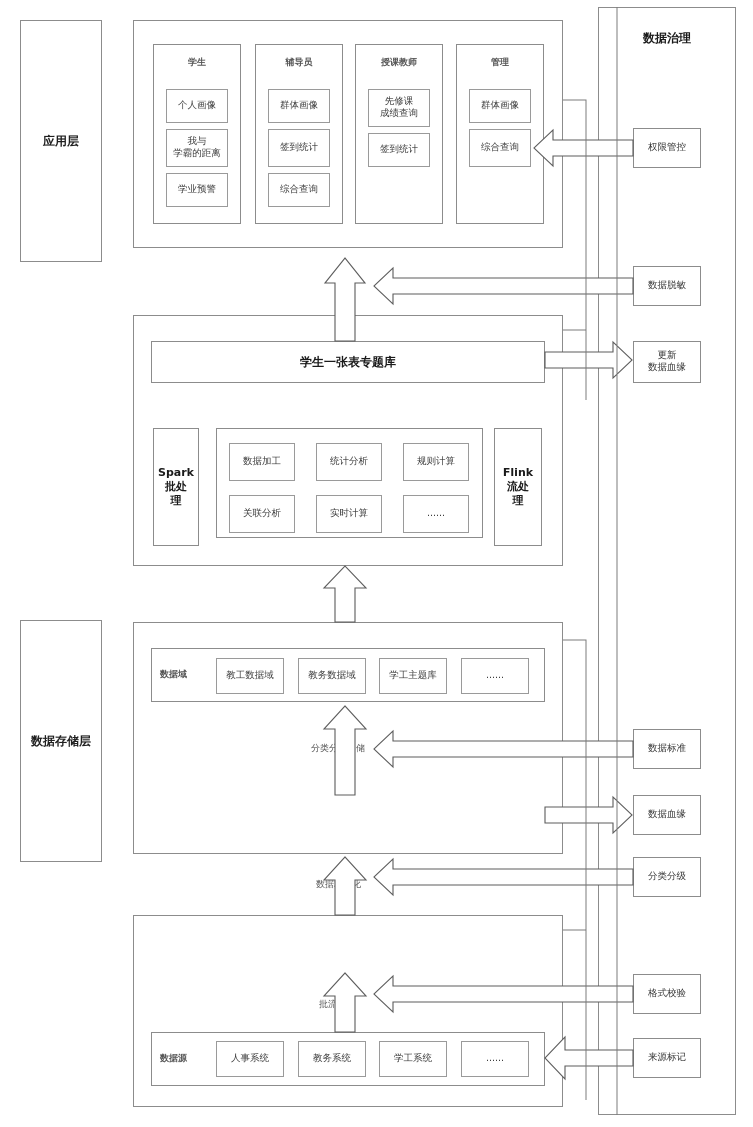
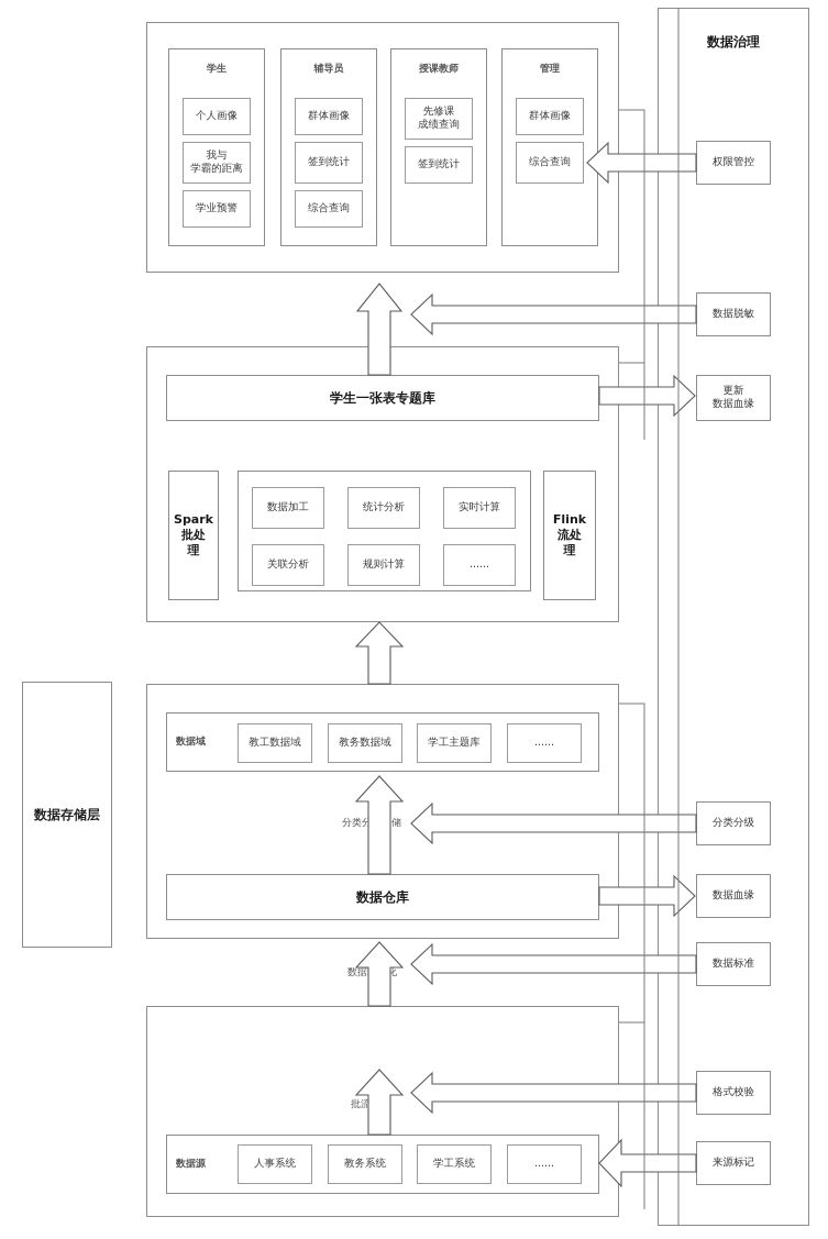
- 应用层
  数据存储层
  学生
  个人画像
  我与
  学霸的距离
  学业预警
  辅导员
  群体画像
  签到统计
  综合查询
  授课教师
  先修课
  成绩查询
  签到统计
  管理
  群体画像
  综合查询
  学生一张表专题库
  Spark
  批处
  理
  数据加工
  统计分析
- 规则计算
+ 实时计算
  关联分析
- 实时计算
+ 规则计算
  ......
  Flink
  流处
  理
  数据域
  教工数据域
  教务数据域
  学工主题库
  ......
+ 数据仓库
  数据源
  人事系统
  教务系统
  学工系统
  ......
  数据治理
  权限管控
  数据脱敏
  更新
  数据血缘
- 数据标准
+ 分类分级
  数据血缘
- 分类分级
+ 数据标准
  格式校验
  来源标记
